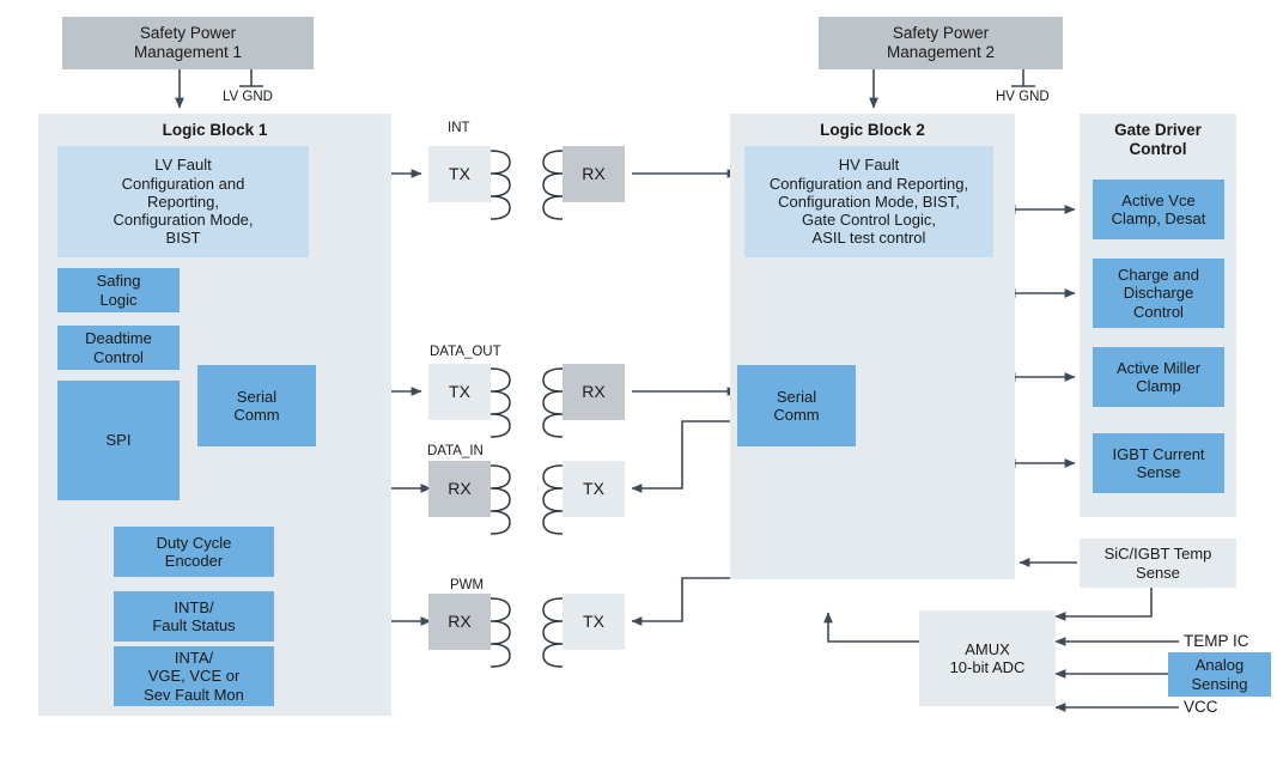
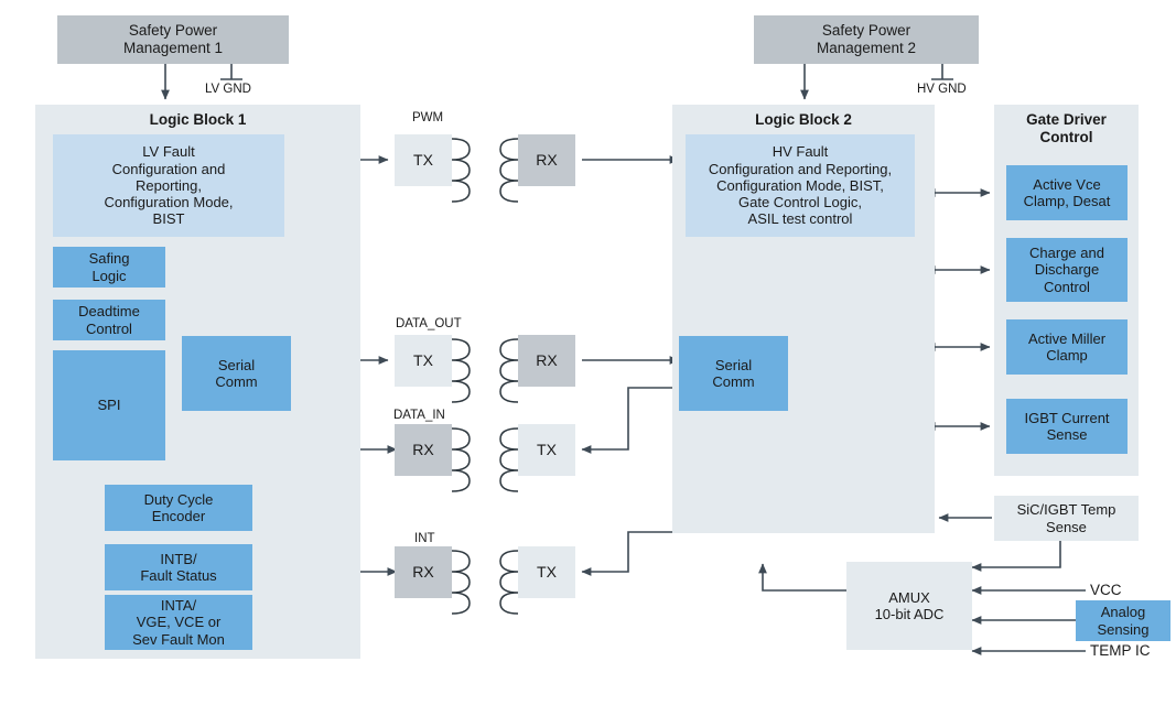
  Safety Power
  Management 1
  LV GND
  Logic Block 1
  LV Fault
  Configuration and
  Reporting,
  Configuration Mode,
  BIST
  Safing
  Logic
  Deadtime
  Control
  SPI
  Serial
  Comm
  Duty Cycle
  Encoder
  INTB/
  Fault Status
  INTA/
  VGE, VCE or
  Sev Fault Mon
- INT
+ PWM
  TX
  RX
  DATA_OUT
  TX
  RX
  DATA_IN
  RX
  TX
- PWM
+ INT
  RX
  TX
  Safety Power
  Management 2
  HV GND
  Logic Block 2
  HV Fault
  Configuration and Reporting,
  Configuration Mode, BIST,
  Gate Control Logic,
  ASIL test control
  Serial
  Comm
  Gate Driver
  Control
  Active Vce
  Clamp, Desat
  Charge and
  Discharge
  Control
  Active Miller
  Clamp
  IGBT Current
  Sense
  SiC/IGBT Temp
  Sense
  AMUX
  10-bit ADC
- TEMP IC
+ VCC
  Analog
  Sensing
- VCC
+ TEMP IC
